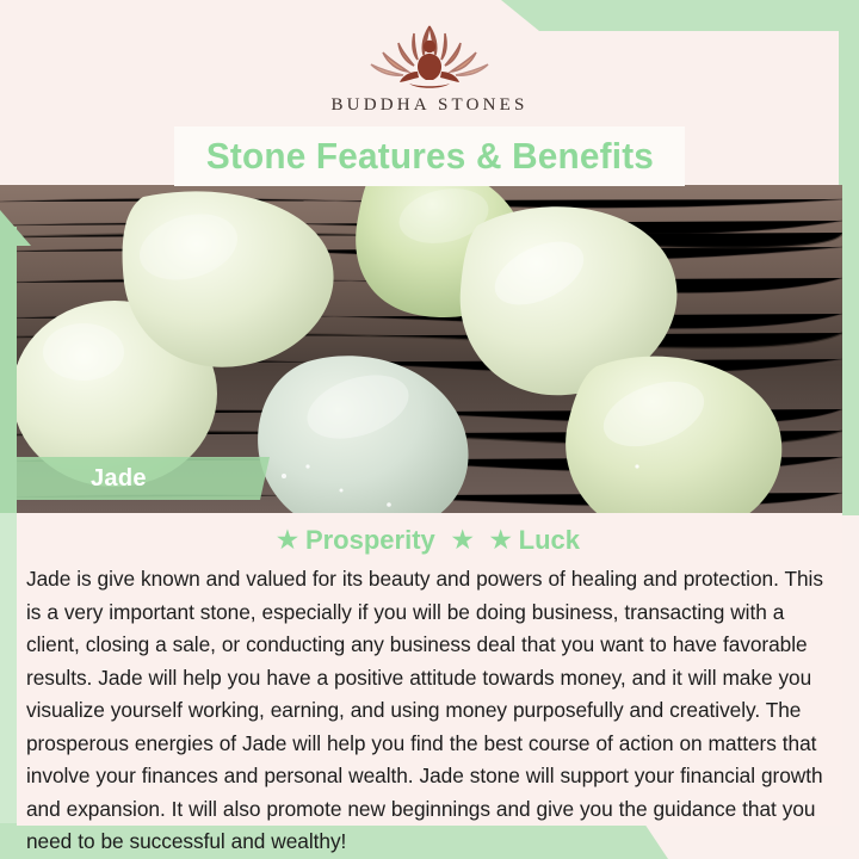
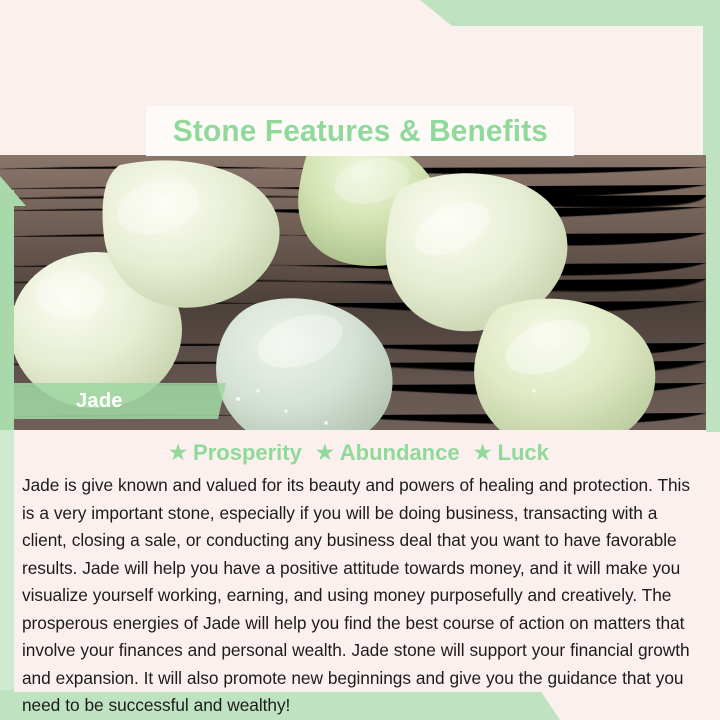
- BUDDHA STONES
  Stone Features & Benefits
  Jade
  ★
  Prosperity
  ★
+ Abundance
  ★
  Luck
  Jade is give known and valued for its beauty and powers of healing and protection. This is a very important stone, especially if you will be doing business, transacting with a client, closing a sale, or conducting any business deal that you want to have favorable results. Jade will help you have a positive attitude towards money, and it will make you visualize yourself working, earning, and using money purposefully and creatively. The prosperous energies of Jade will help you find the best course of action on matters that involve your finances and personal wealth. Jade stone will support your financial growth and expansion. It will also promote new beginnings and give you the guidance that you need to be successful and wealthy!
